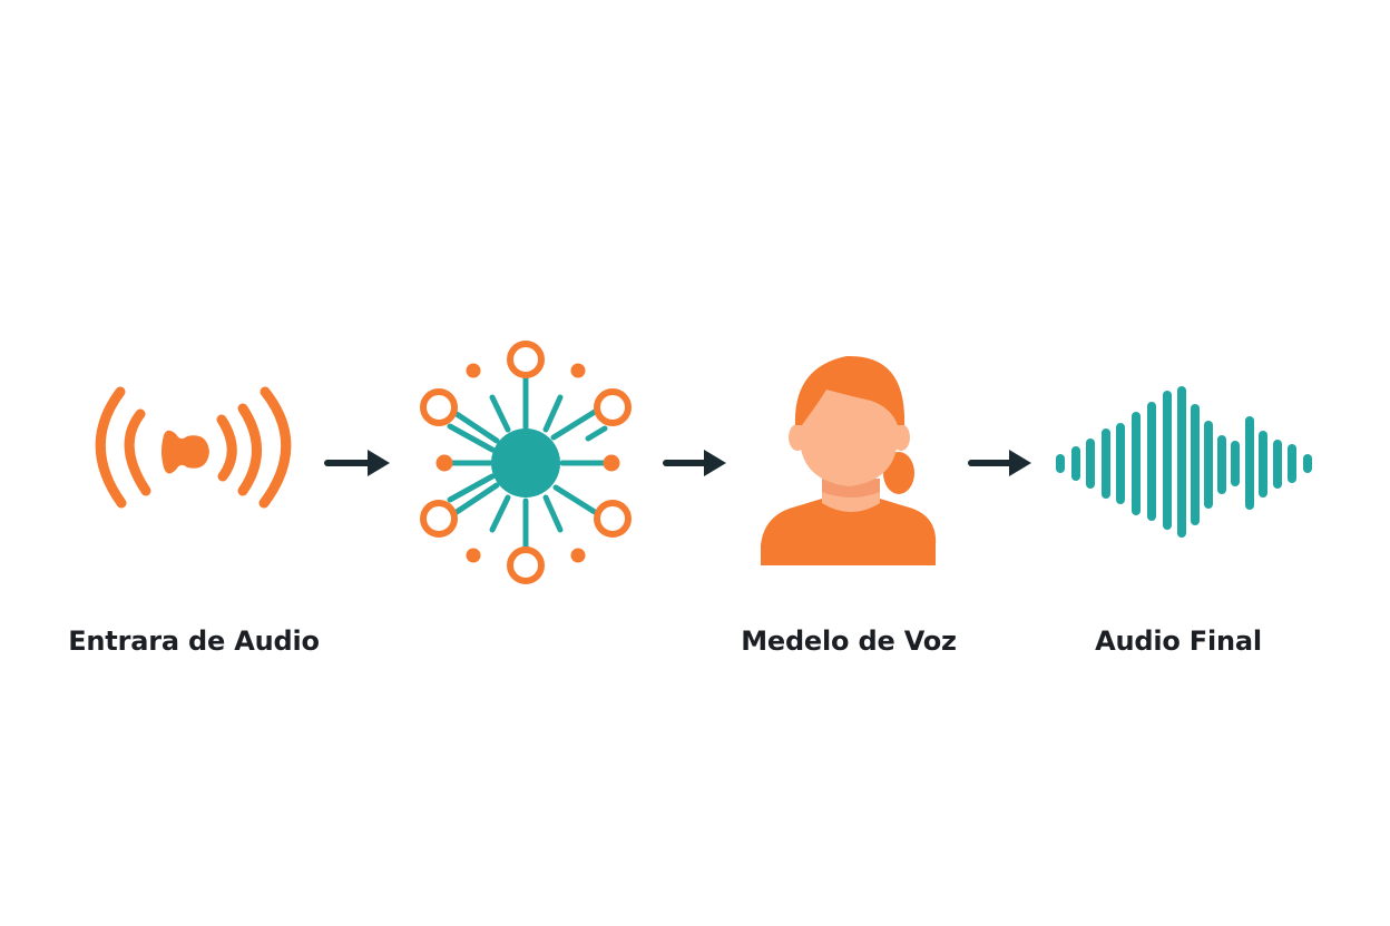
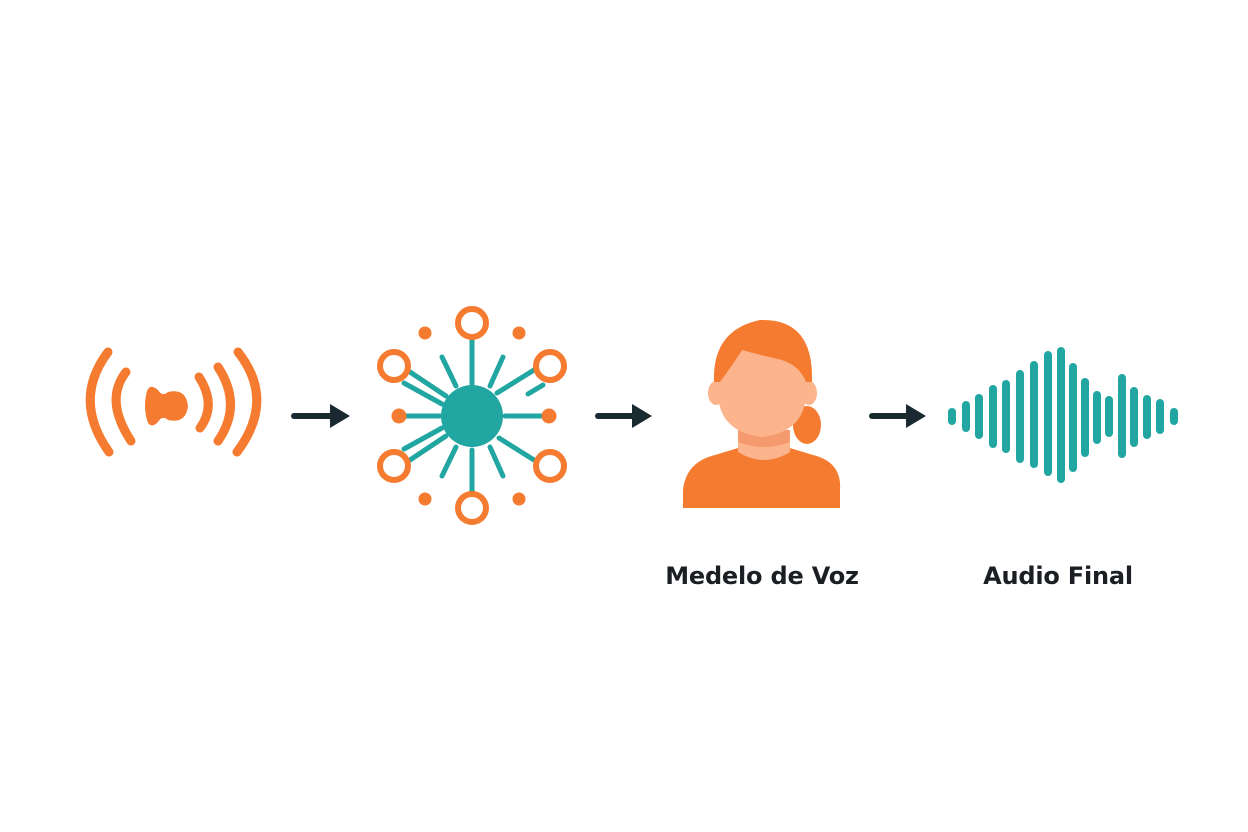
- Entrara de Audio
  Medelo de Voz
  Audio Final
